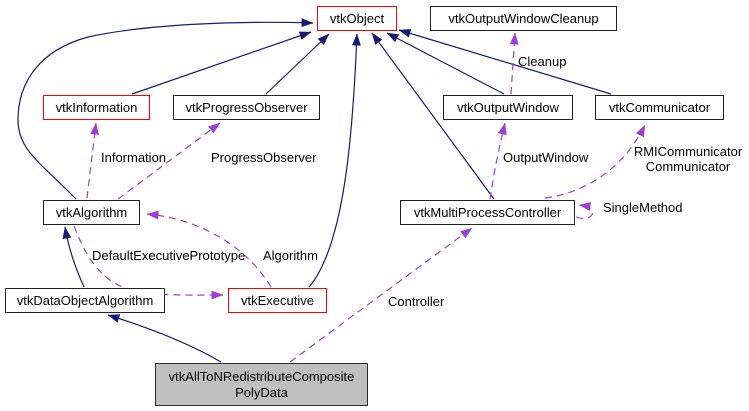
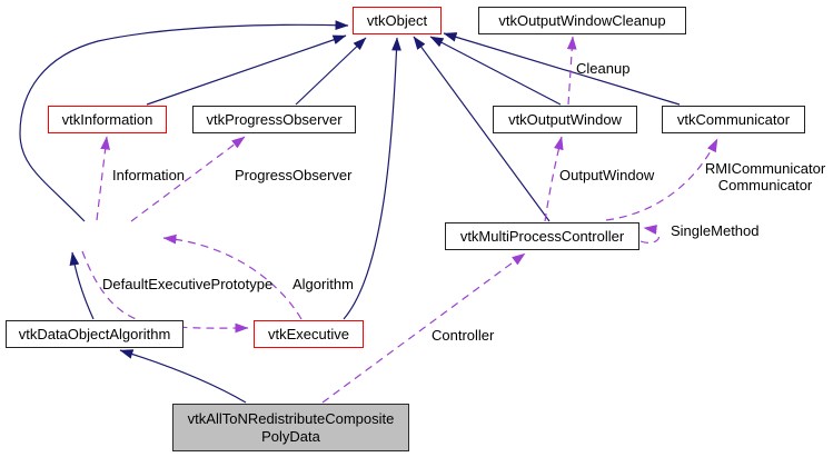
  vtkObject
  vtkOutputWindowCleanup
  vtkInformation
  vtkProgressObserver
  vtkOutputWindow
  vtkCommunicator
- vtkAlgorithm
  vtkMultiProcessController
  vtkDataObjectAlgorithm
  vtkExecutive
  vtkAllToNRedistributeComposite
  PolyData
  Cleanup
  Information
  ProgressObserver
  OutputWindow
  RMICommunicator
  Communicator
  SingleMethod
  DefaultExecutivePrototype
  Algorithm
  Controller
